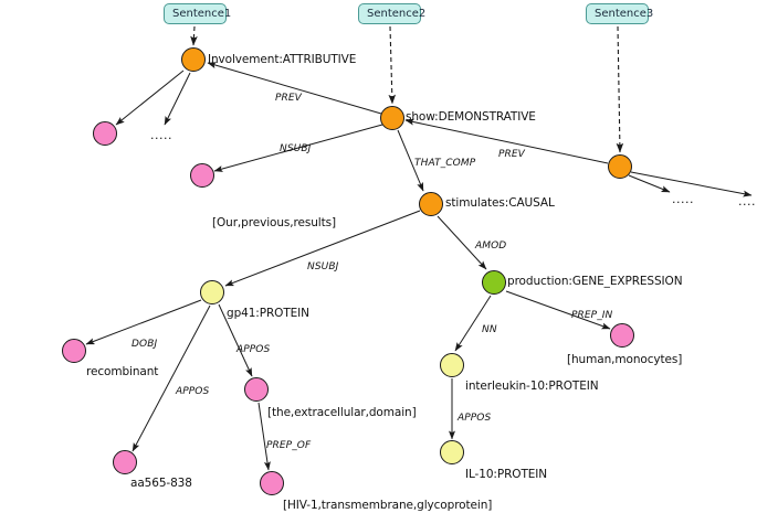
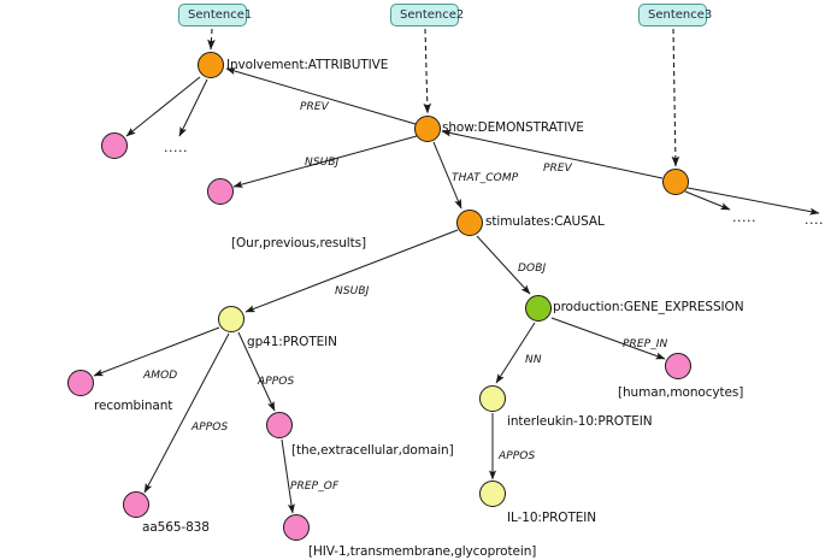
  Sentence1
  Sentence2
  Sentence3
  Involvement:ATTRIBUTIVE
  show:DEMONSTRATIVE
  [Our,previous,results]
  stimulates:CAUSAL
  production:GENE_EXPRESSION
  gp41:PROTEIN
  [human,monocytes]
  recombinant
  interleukin-10:PROTEIN
  [the,extracellular,domain]
  IL-10:PROTEIN
  aa565-838
  [HIV-1,transmembrane,glycoprotein]
  PREV
  NSUBJ
  THAT_COMP
  PREV
  NSUBJ
- AMOD
+ DOBJ
  NN
  PREP_IN
- DOBJ
+ AMOD
  APPOS
  APPOS
  PREP_OF
  APPOS
  .....
  .....
  ....
